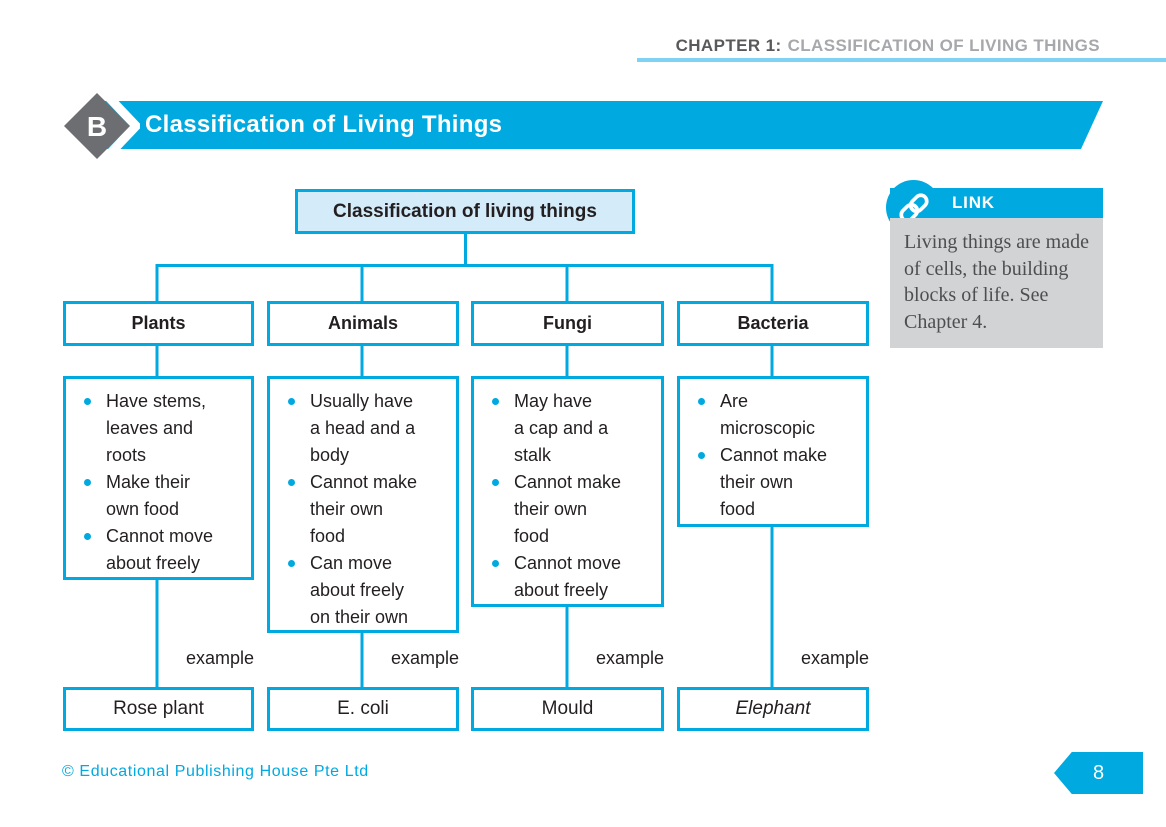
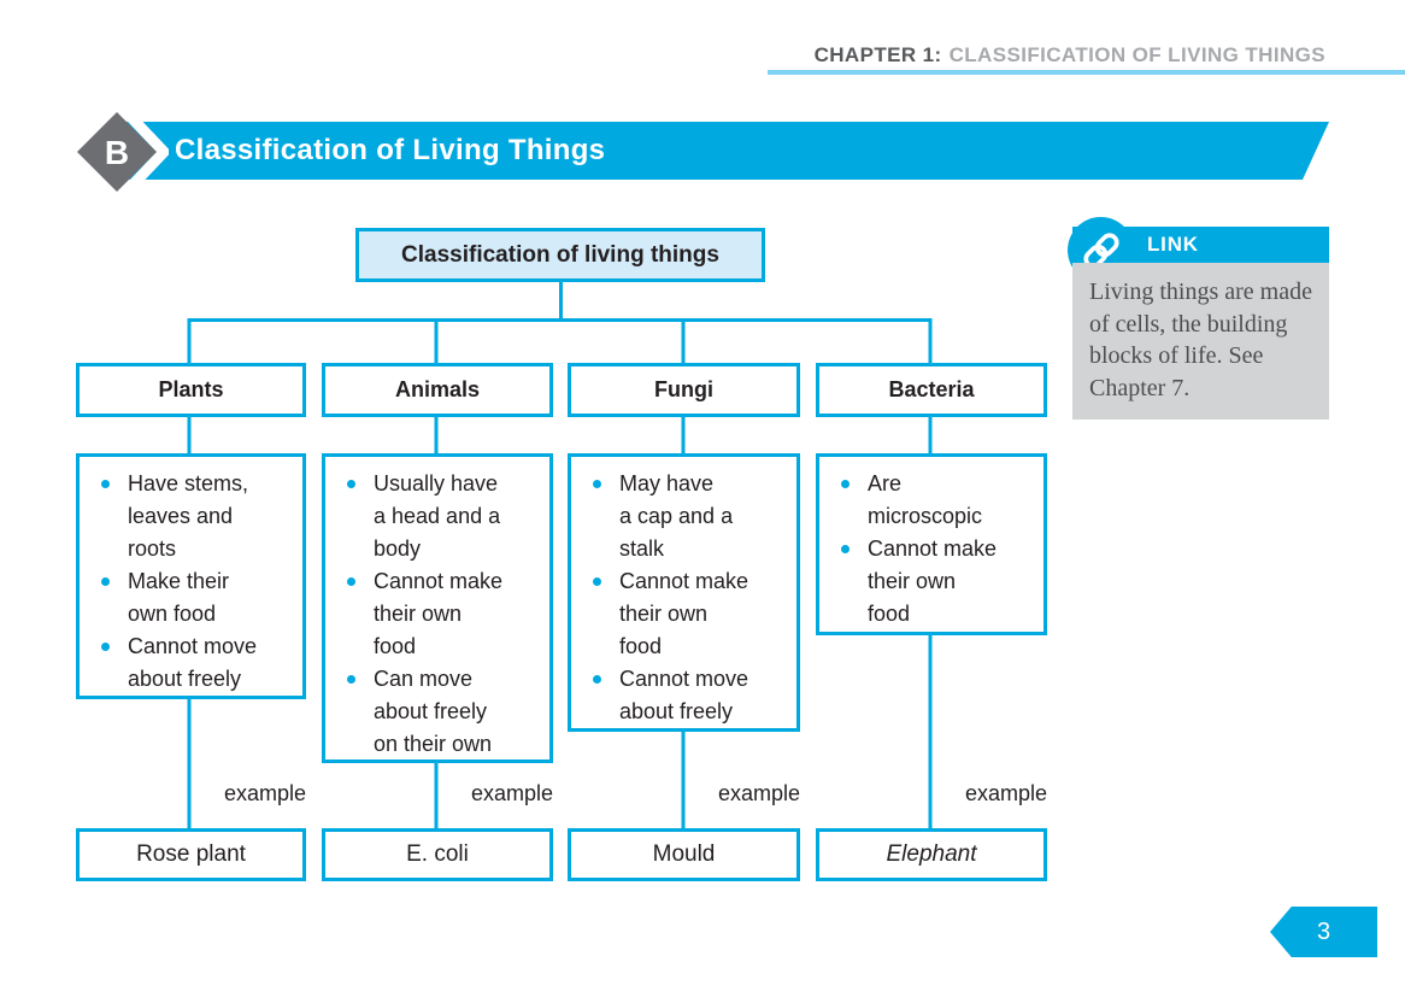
  CHAPTER 1: CLASSIFICATION OF LIVING THINGS
  B
  Classification of Living Things
  LINK
- Living things are made of cells, the building blocks of life. See Chapter 4.
+ Living things are made of cells, the building blocks of life. See Chapter 7.
  Classification of living things
  Plants
  Animals
  Fungi
  Bacteria
  Have stems,
  leaves and
  roots
  Make their
  own food
  Cannot move
  about freely
  Usually have
  a head and a
  body
  Cannot make
  their own
  food
  Can move
  about freely
  on their own
  May have
  a cap and a
  stalk
  Cannot make
  their own
  food
  Cannot move
  about freely
  Are
  microscopic
  Cannot make
  their own
  food
  example
  example
  example
  example
  Rose plant
  E. coli
  Mould
  Elephant
- © Educational Publishing House Pte Ltd
- 8
+ 3
